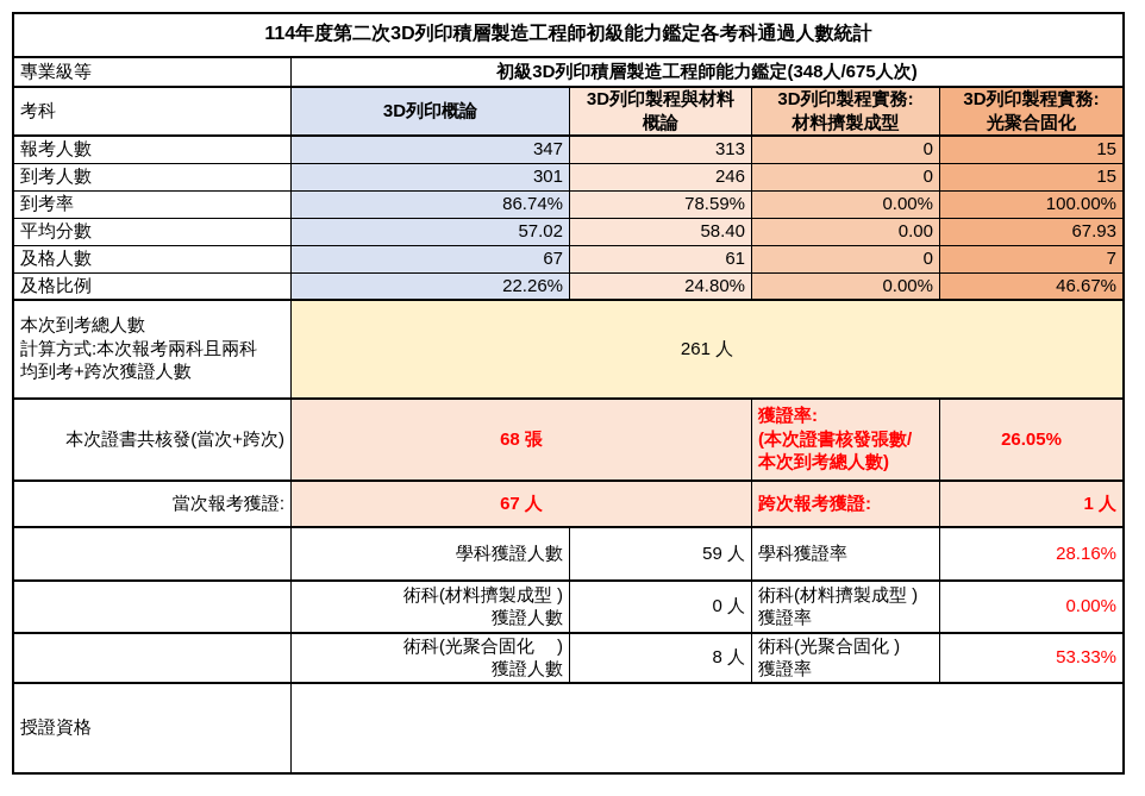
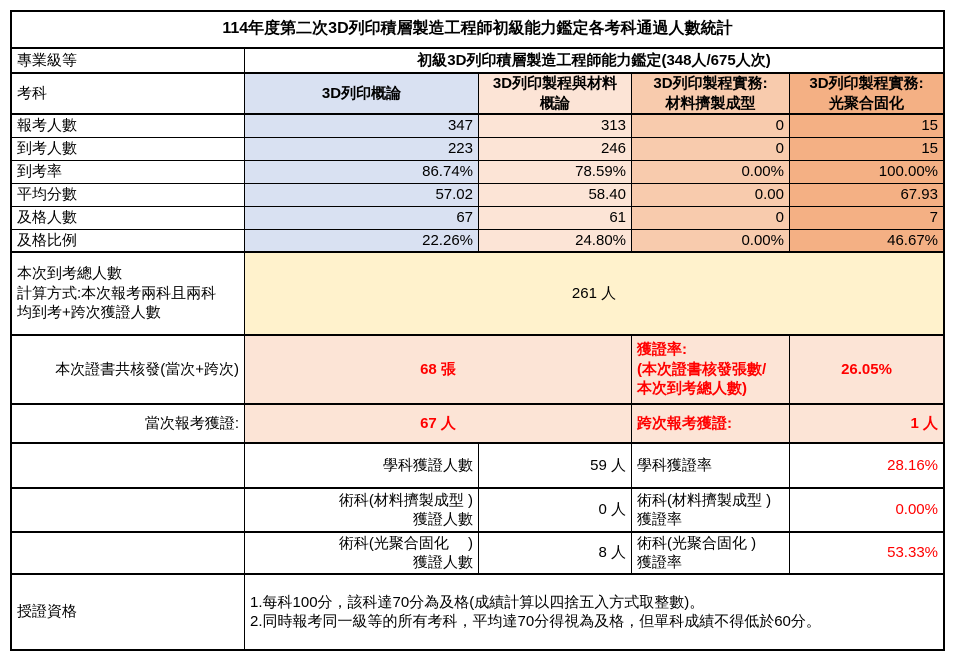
  114年度第二次3D列印積層製造工程師初級能力鑑定各考科通過人數統計
  專業級等
  初級3D列印積層製造工程師能力鑑定(348人/675人次)
  考科
  3D列印概論
  3D列印製程與材料
  概論
  3D列印製程實務:
  材料擠製成型
  3D列印製程實務:
  光聚合固化
  報考人數
  347
  313
  0
  15
  到考人數
- 301
+ 223
  246
  0
  15
  到考率
  86.74%
  78.59%
  0.00%
  100.00%
  平均分數
  57.02
  58.40
  0.00
  67.93
  及格人數
  67
  61
  0
  7
  及格比例
  22.26%
  24.80%
  0.00%
  46.67%
  本次到考總人數
  計算方式:本次報考兩科且兩科
  均到考+跨次獲證人數
  261 人
  本次證書共核發(當次+跨次)
  68 張
  獲證率:
  (本次證書核發張數/
  本次到考總人數)
  26.05%
  當次報考獲證:
  67 人
  跨次報考獲證:
  1 人
  學科獲證人數
  59 人
  學科獲證率
  28.16%
  術科(材料擠製成型 )
  獲證人數
  0 人
  術科(材料擠製成型 )
  獲證率
  0.00%
  術科(光聚合固化 )
  獲證人數
  8 人
  術科(光聚合固化 )
  獲證率
  53.33%
  授證資格
+ 1.每科100分，該科達70分為及格(成績計算以四捨五入方式取整數)。
+ 2.同時報考同一級等的所有考科，平均達70分得視為及格，但單科成績不得低於60分。
